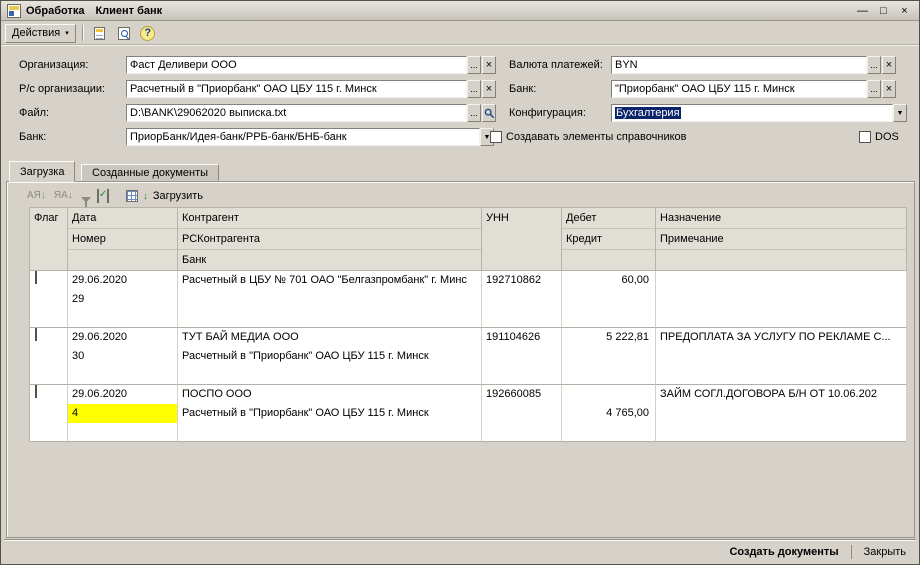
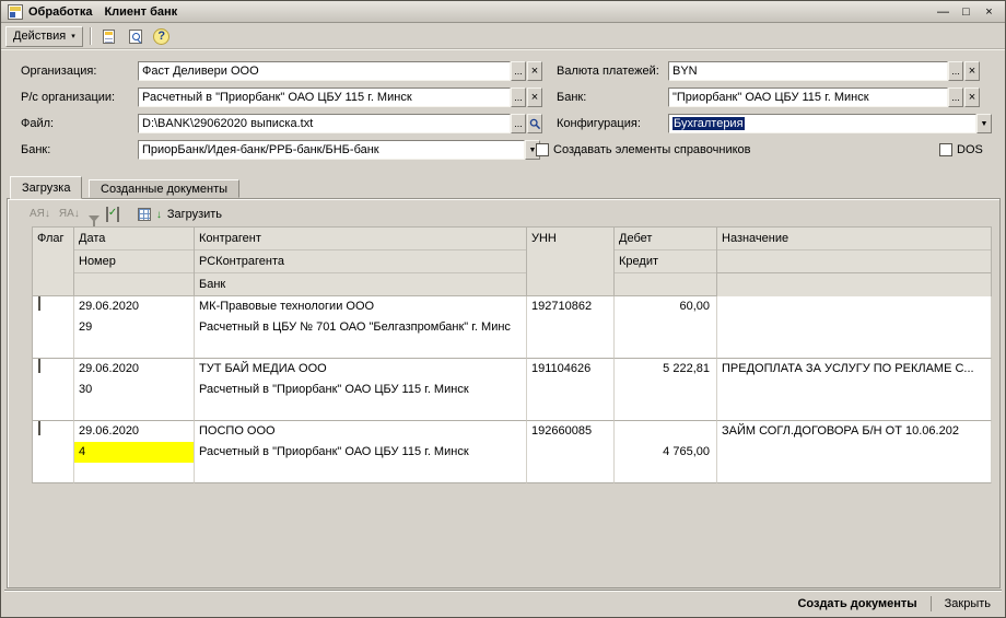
  Обработка
  Клиент банк
  —
  □
  ×
  Действия
  ?
  Организация:
  Фаст Деливери ООО
  ...
  ×
  Р/с организации:
  Расчетный в "Приорбанк" ОАО ЦБУ 115 г. Минск
  ...
  ×
  Файл:
  D:\BANK\29062020 выписка.txt
  ...
  Банк:
  ПриорБанк/Идея-банк/РРБ-банк/БНБ-банк
  Валюта платежей:
  BYN
  ...
  ×
  Банк:
  "Приорбанк" ОАО ЦБУ 115 г. Минск
  ...
  ×
  Конфигурация:
  Бухгалтерия
  Создавать элементы справочников
  DOS
  Загрузка
  Созданные документы
  АЯ↓
  ЯА↓
  ✓
  ↓
  Загрузить
  Флаг
  Дата
  Номер
  Контрагент
  РСКонтрагента
  Банк
  УНН
  Дебет
  Кредит
  Назначение
- Примечание
  29.06.2020
  29
+ МК-Правовые технологии ООО
  Расчетный в ЦБУ № 701 ОАО "Белгазпромбанк" г. Минс
  192710862
  60,00
  29.06.2020
  30
  ТУТ БАЙ МЕДИА ООО
  Расчетный в "Приорбанк" ОАО ЦБУ 115 г. Минск
  191104626
  5 222,81
  ПРЕДОПЛАТА ЗА УСЛУГУ ПО РЕКЛАМЕ С...
  29.06.2020
  4
  ПОСПО ООО
  Расчетный в "Приорбанк" ОАО ЦБУ 115 г. Минск
  192660085
  4 765,00
  ЗАЙМ СОГЛ.ДОГОВОРА Б/Н ОТ 10.06.202
  Создать документы
  Закрыть
